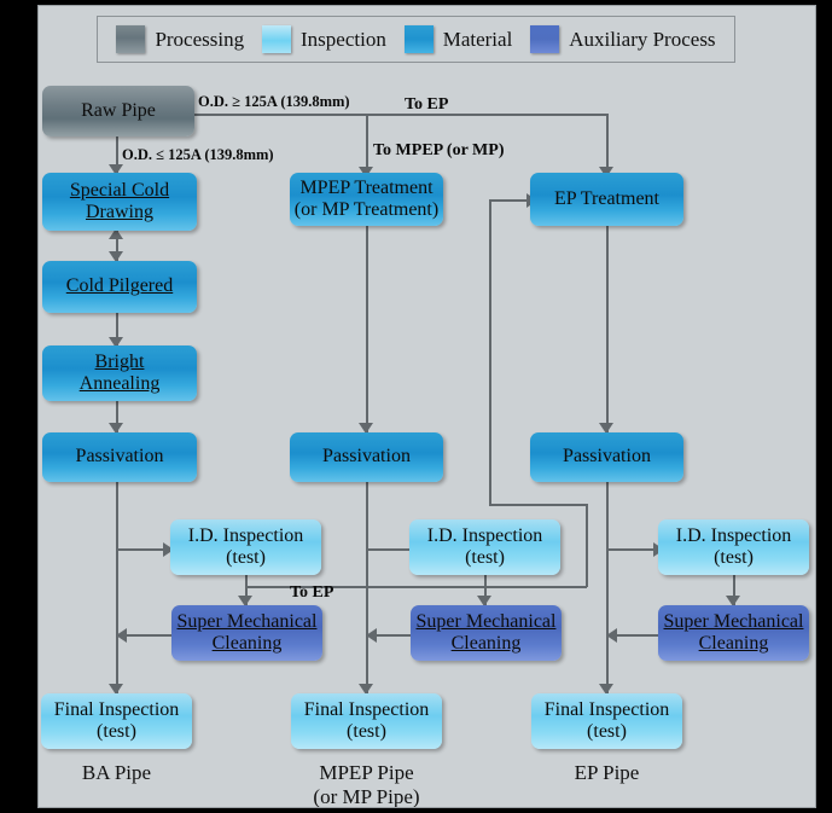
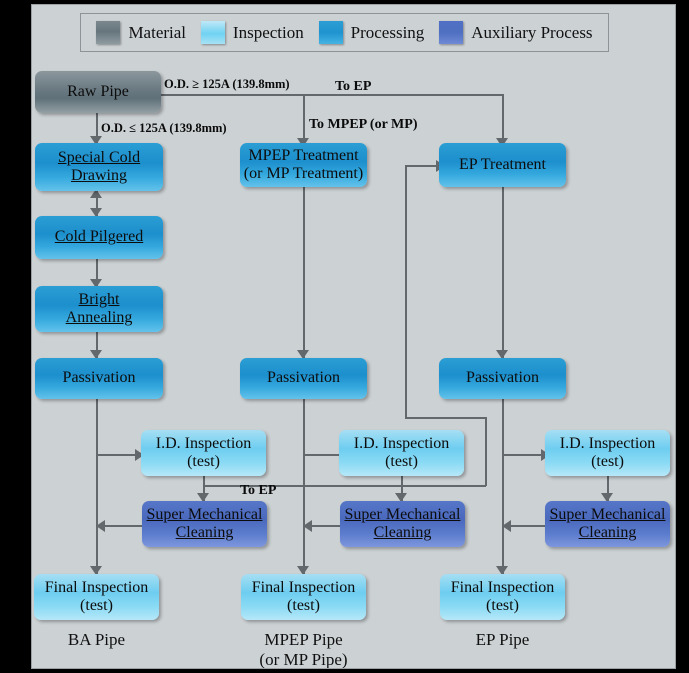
- Processing
+ Material
  Inspection
- Material
+ Processing
  Auxiliary Process
  O.D. ≥ 125A (139.8mm)
  O.D. ≤ 125A (139.8mm)
  To EP
  To MPEP (or MP)
  To EP
  Raw Pipe
  Special Cold
  Drawing
  MPEP Treatment
  (or MP Treatment)
  EP Treatment
  Cold Pilgered
  Bright
  Annealing
  Passivation
  Passivation
  Passivation
  I.D. Inspection
  (test)
  I.D. Inspection
  (test)
  I.D. Inspection
  (test)
  Super Mechanical
  Cleaning
  Super Mechanical
  Cleaning
  Super Mechanical
  Cleaning
  Final Inspection
  (test)
  Final Inspection
  (test)
  Final Inspection
  (test)
  BA Pipe
  MPEP Pipe
  (or MP Pipe)
  EP Pipe
